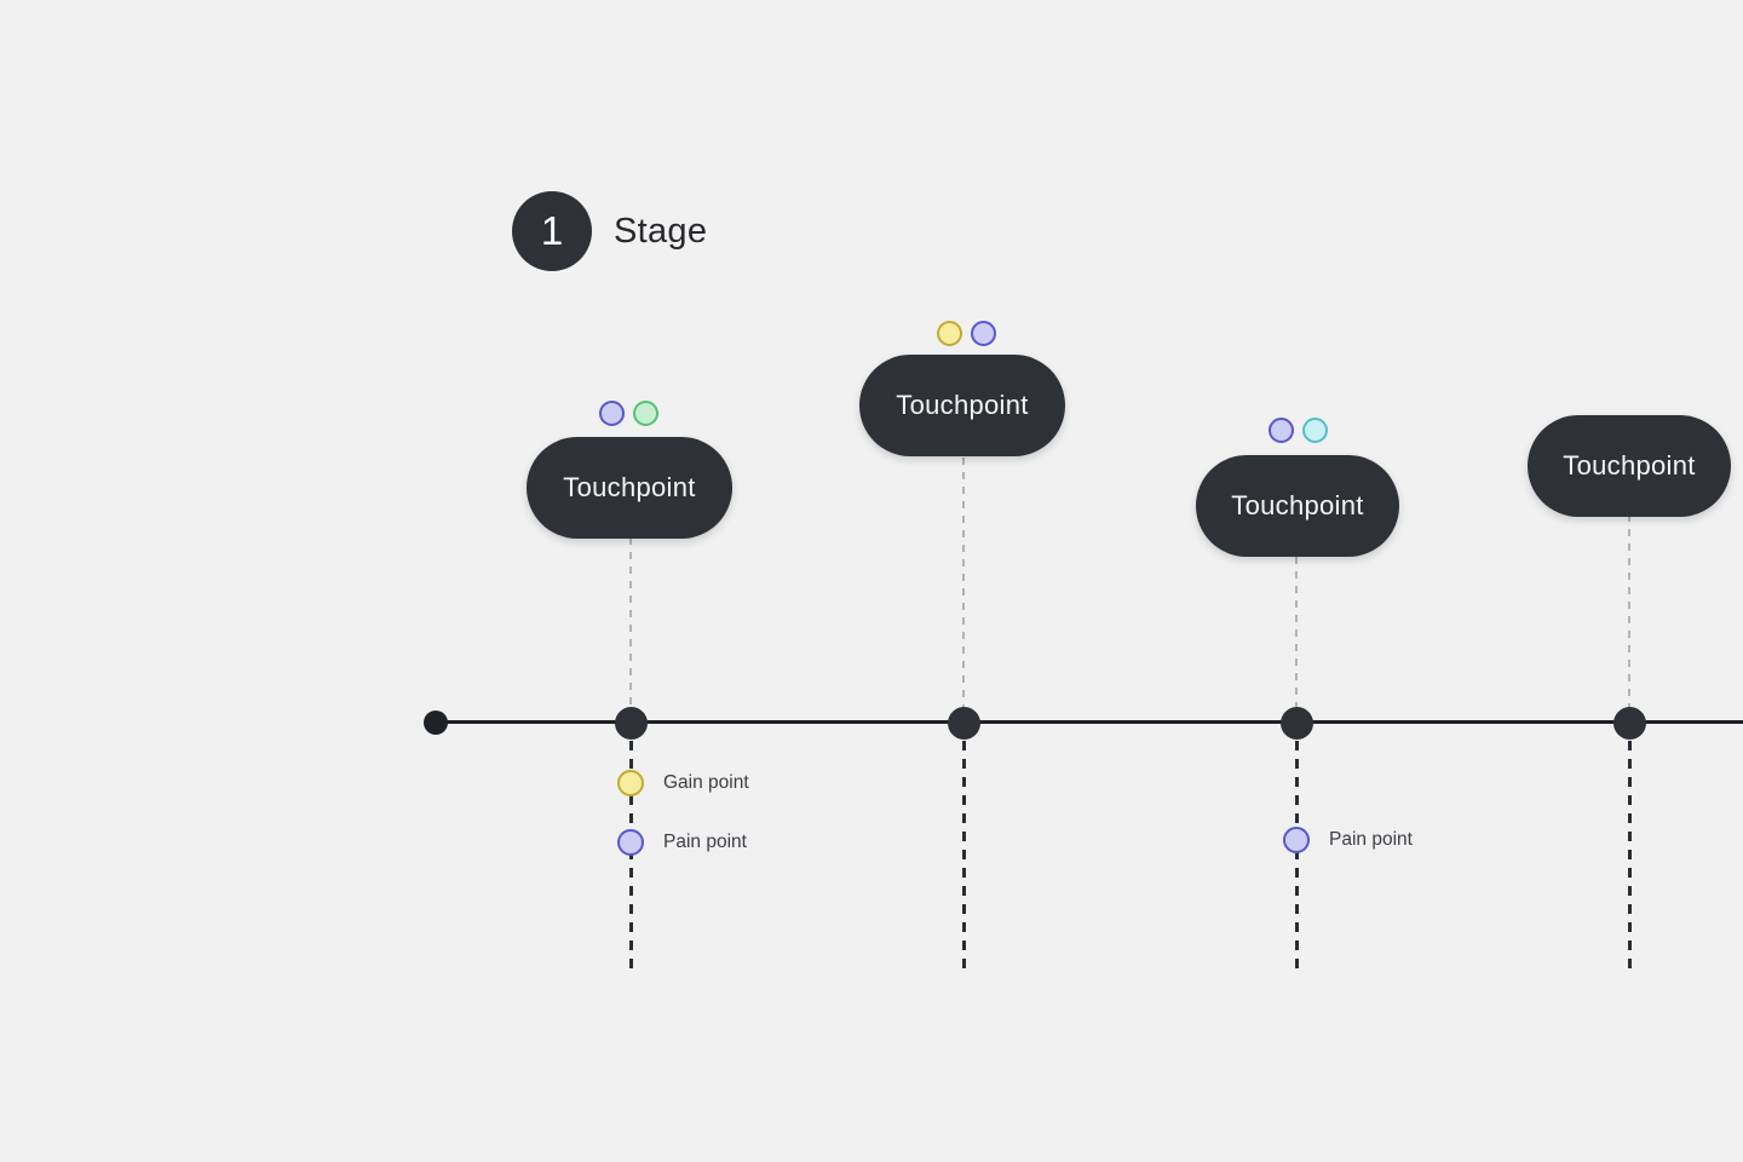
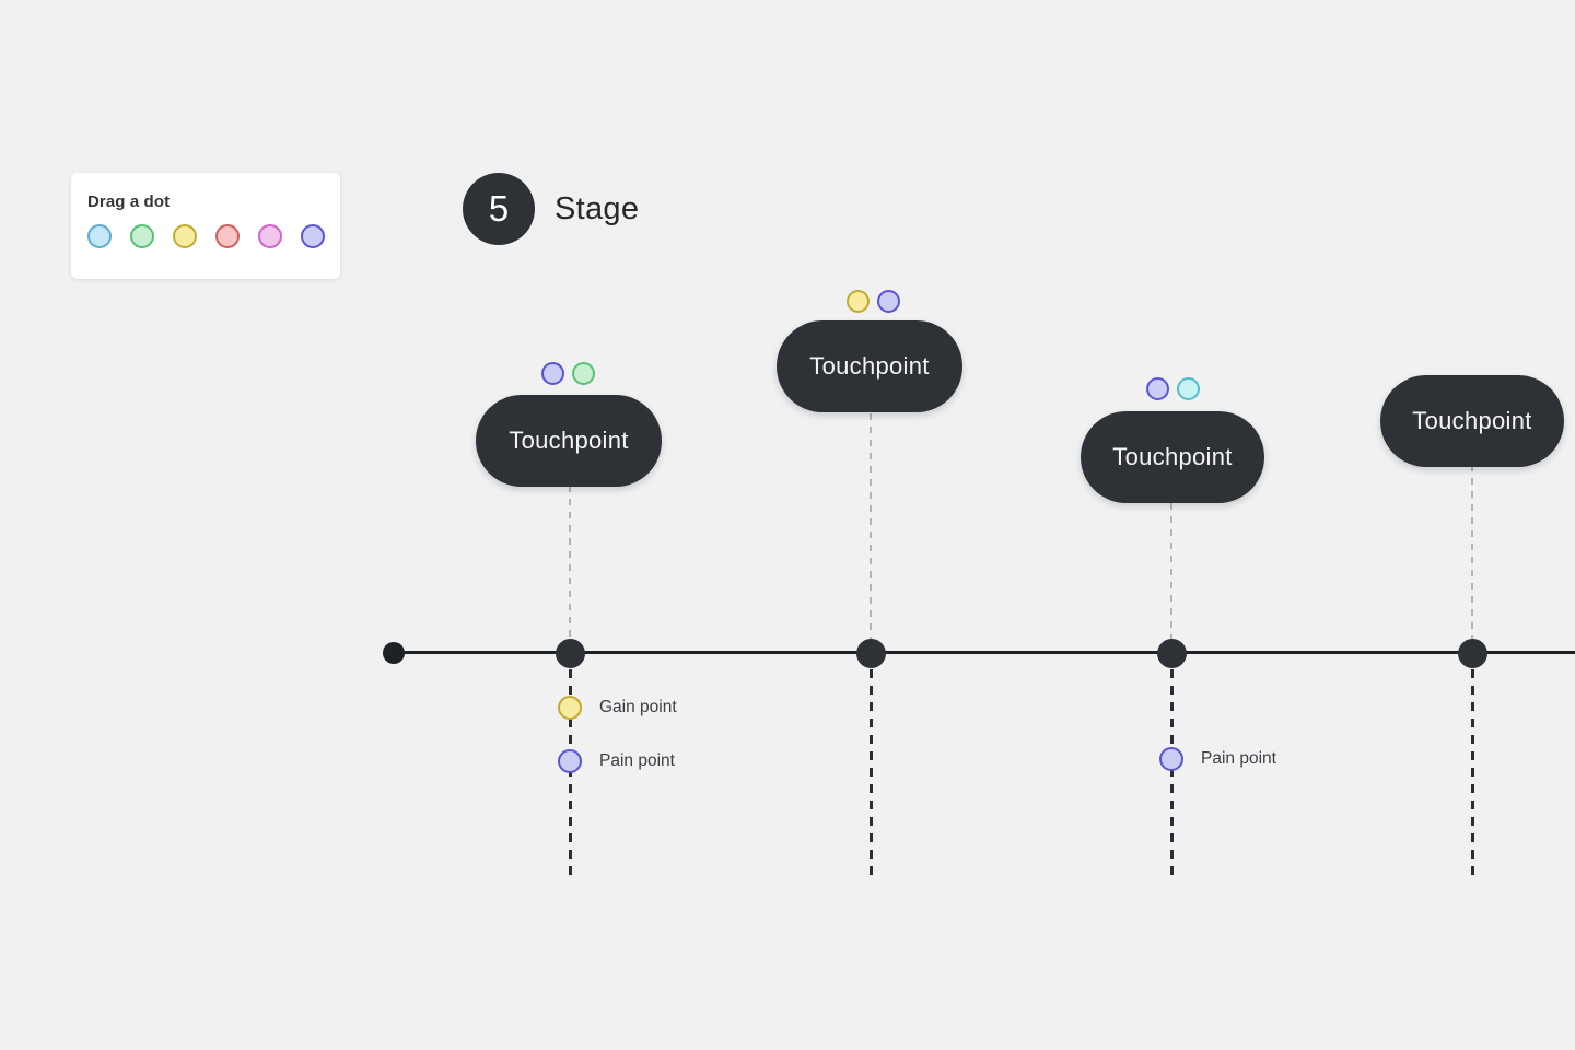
+ Drag a dot
- 1
+ 5
  Stage
  Touchpoint
  Touchpoint
  Touchpoint
  Touchpoint
  Gain point
  Pain point
  Pain point
